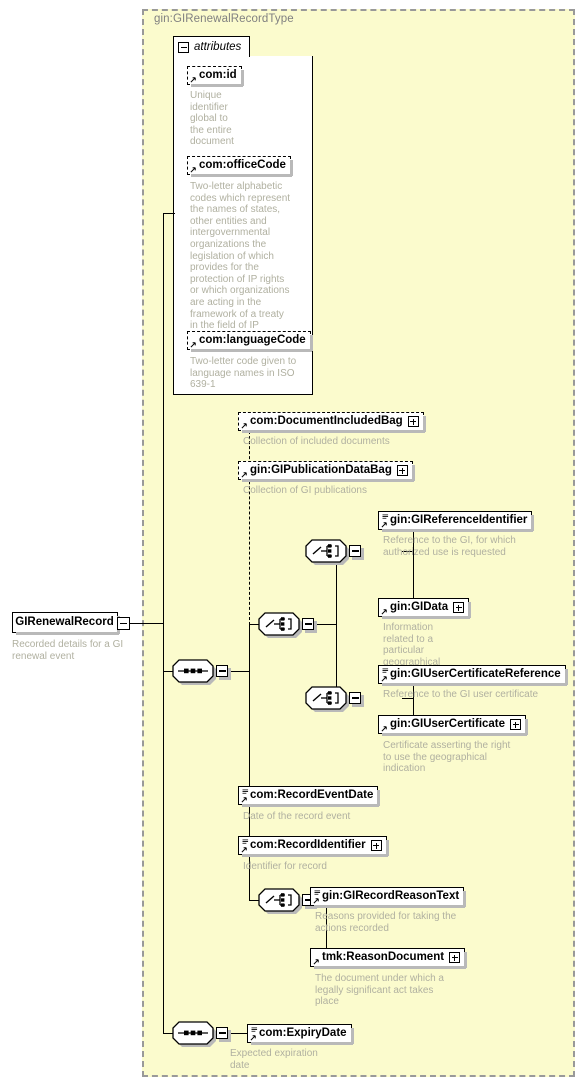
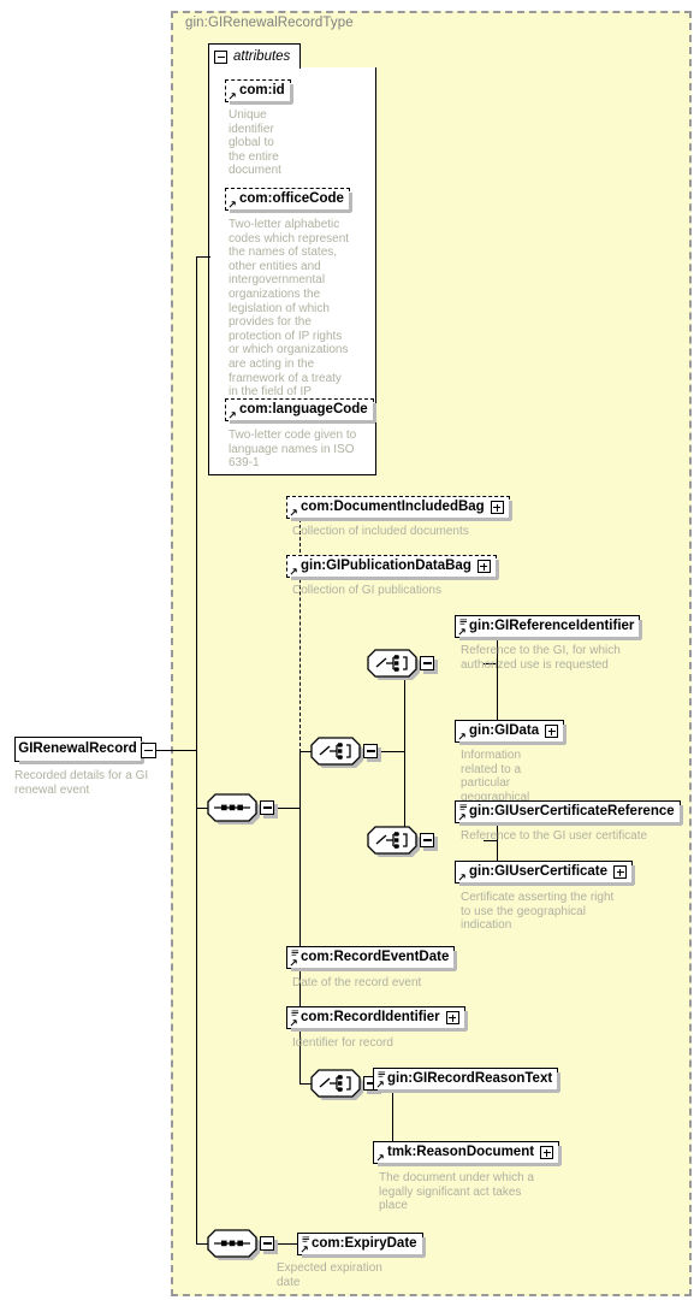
  gin:GIRenewalRecordType
  GIRenewalRecord
  Recorded details for a GI
  renewal event
  attributes
  com:id
  Unique
  identifier
  global to
  the entire
  document
  com:officeCode
  Two-letter alphabetic
  codes which represent
  the names of states,
  other entities and
  intergovernmental
  organizations the
  legislation of which
  provides for the
  protection of IP rights
  or which organizations
  are acting in the
  framework of a treaty
  in the field of IP
  com:languageCode
  Two-letter code given to
  language names in ISO
  639-1
  com:DocumentIncludedBag
  Collection of included documents
  gin:GIPublicationDataBag
  Collection of GI publications
  gin:GIReferenceIdentifier
  Reference to the GI, for which
  authorized use is requested
  gin:GIData
  Information
  related to a
  particular
  geographical
  gin:GIUserCertificateReference
  Reference to the GI user certificate
  gin:GIUserCertificate
  Certificate asserting the right
  to use the geographical
  indication
  com:RecordEventDate
  Date of the record event
  com:RecordIdentifier
  Identifier for record
  gin:GIRecordReasonText
- Reasons provided for taking the
- actions recorded
  tmk:ReasonDocument
  The document under which a
  legally significant act takes
  place
  com:ExpiryDate
  Expected expiration
  date
